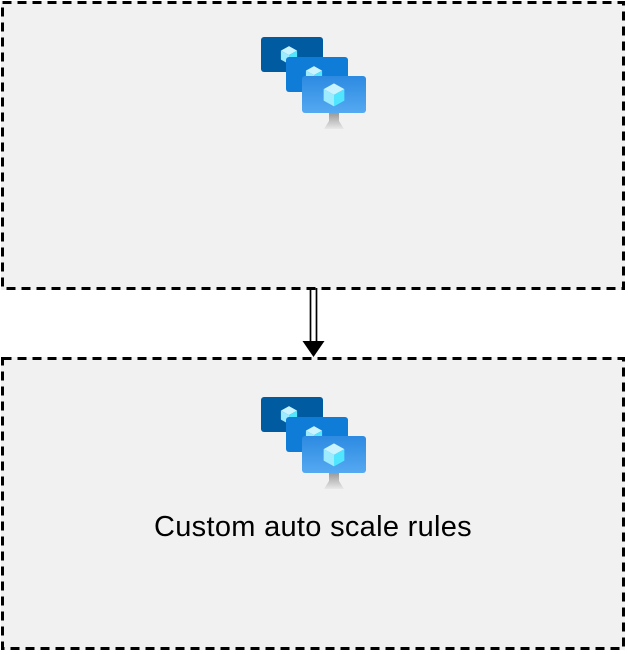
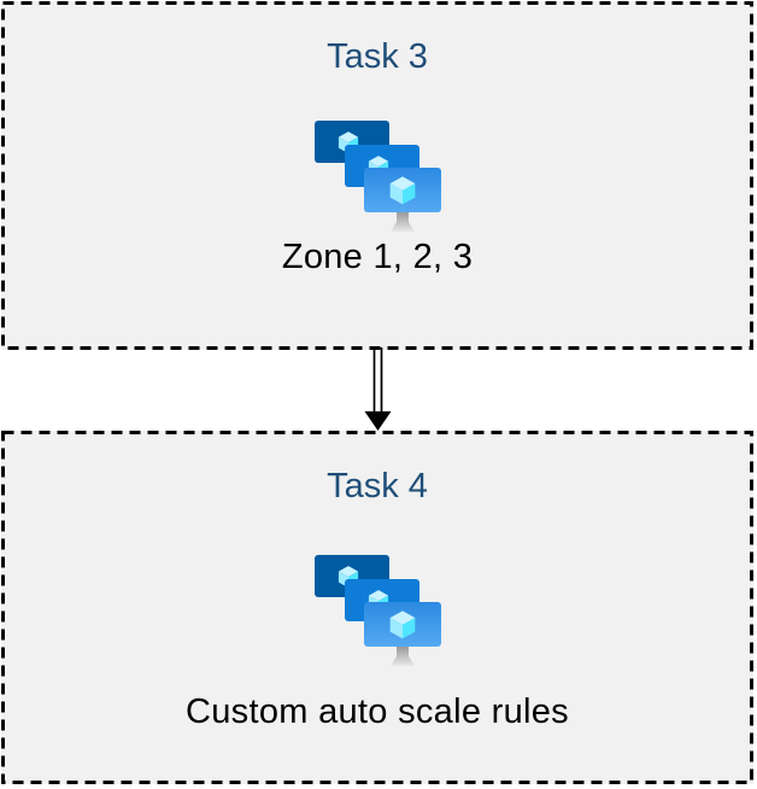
+ Task 3
+ Zone 1, 2, 3
+ Task 4
  Custom auto scale rules
